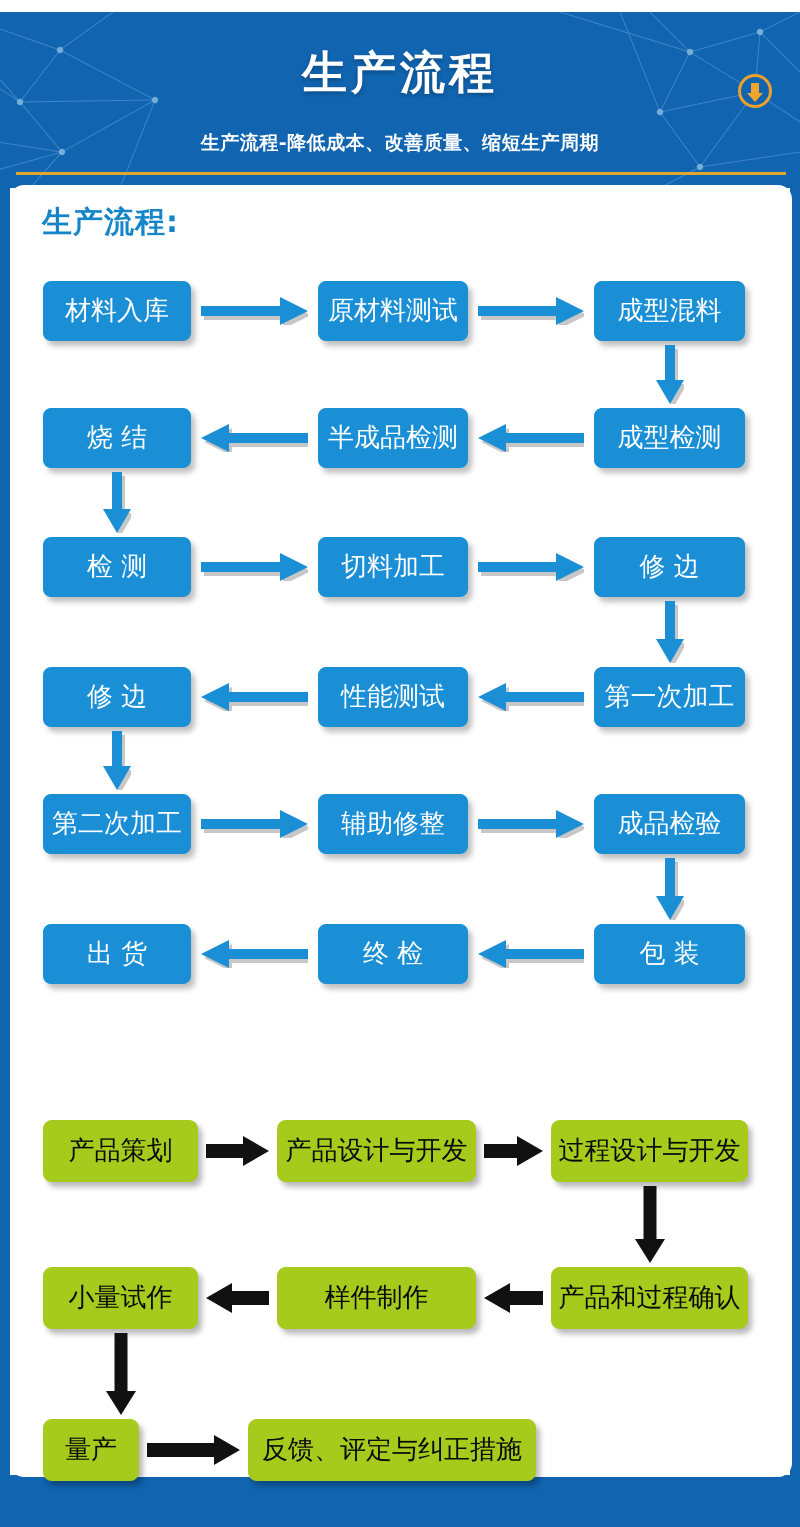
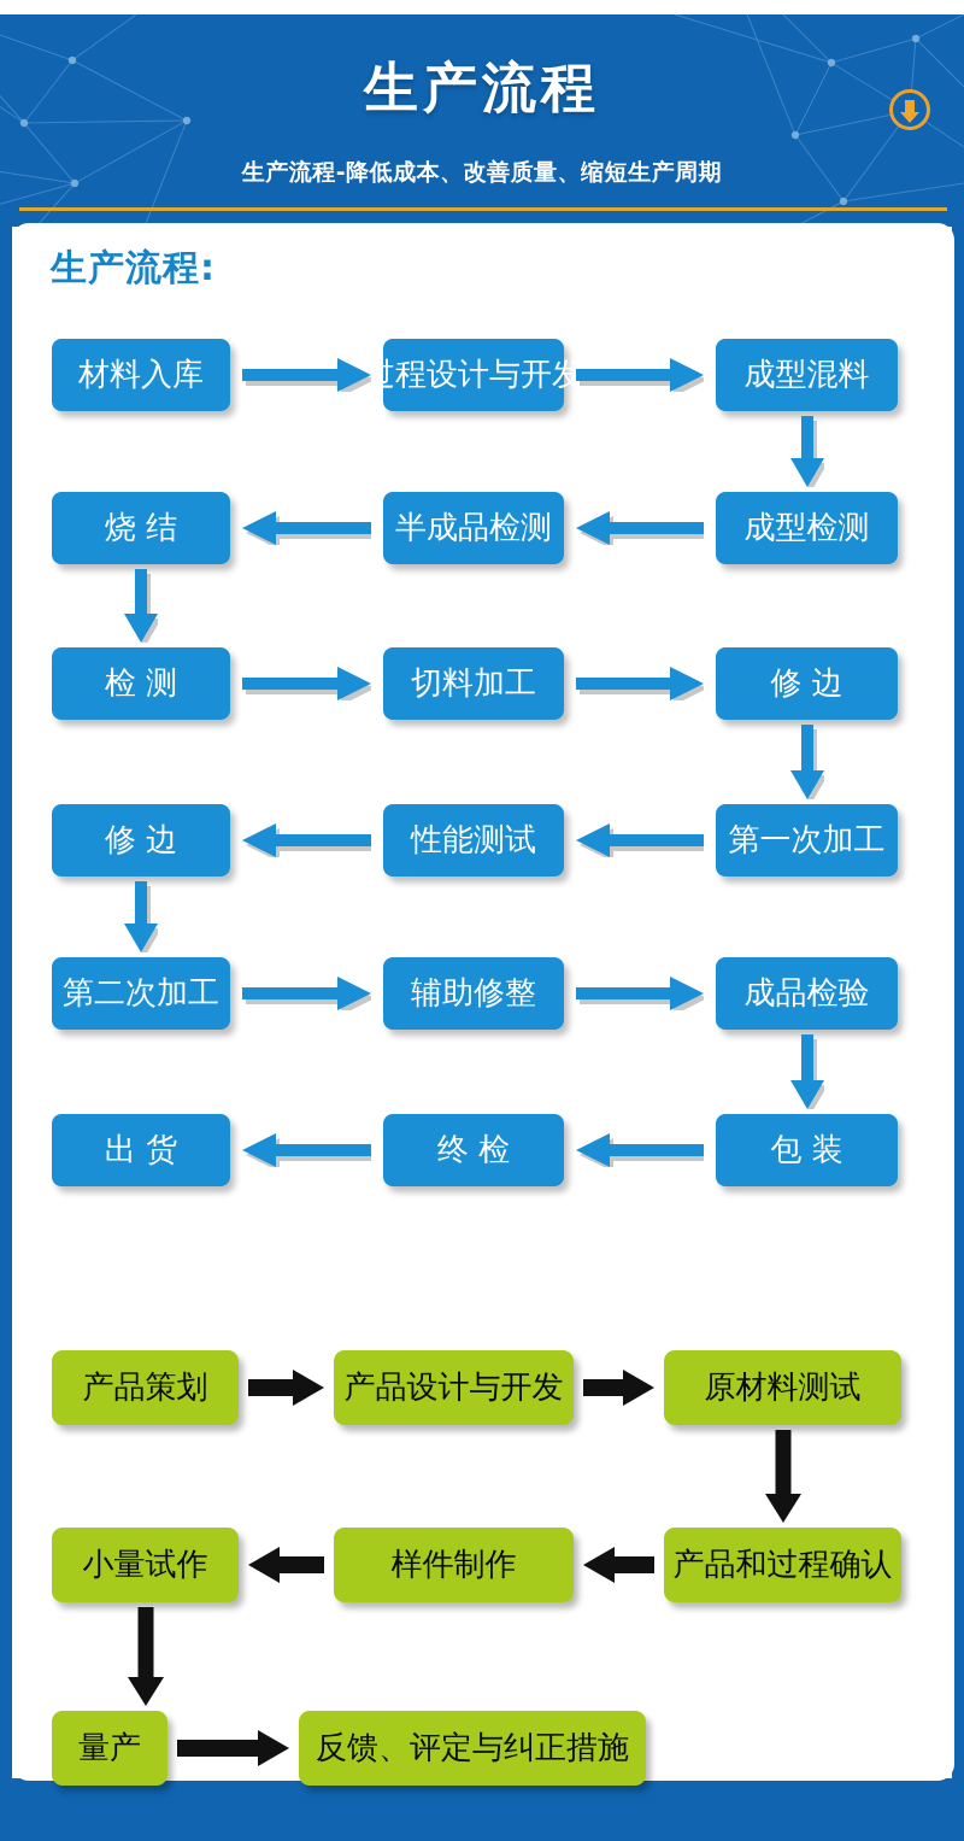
  生产流程
  生产流程-降低成本、改善质量、缩短生产周期
  生产流程:
  材料入库
- 原材料测试
+ 过程设计与开发
  成型混料
  成型检测
  半成品检测
  烧 结
  检 测
  切料加工
  修 边
  第一次加工
  性能测试
  修 边
  第二次加工
  辅助修整
  成品检验
  包 装
  终 检
  出 货
  产品策划
  产品设计与开发
- 过程设计与开发
+ 原材料测试
  产品和过程确认
  样件制作
  小量试作
  量产
  反馈、评定与纠正措施
